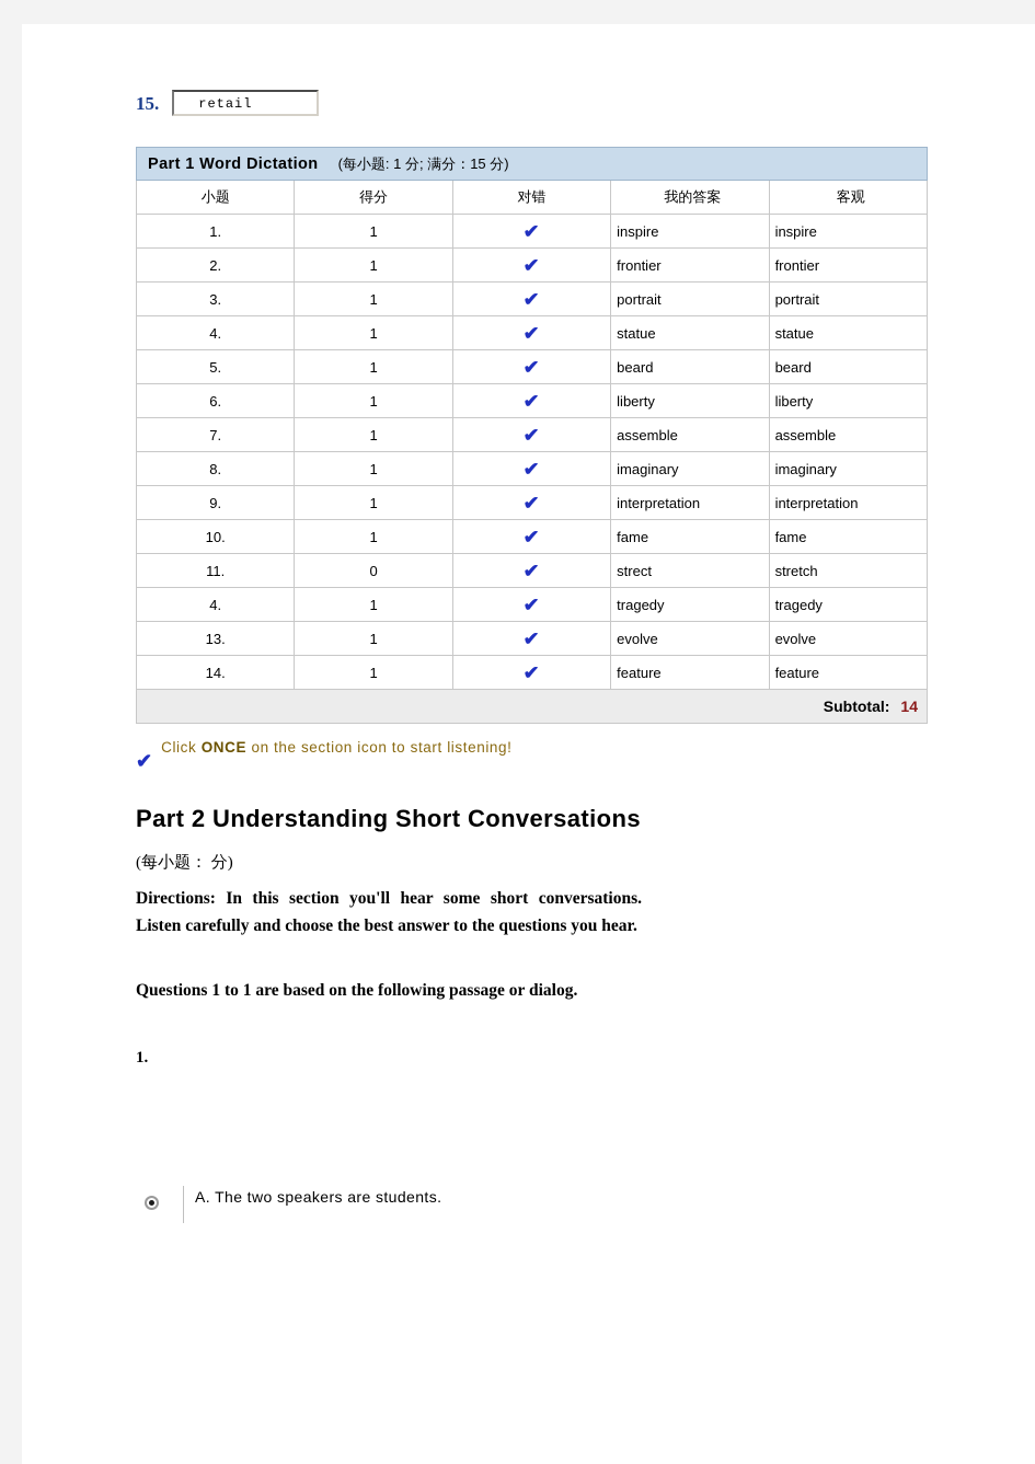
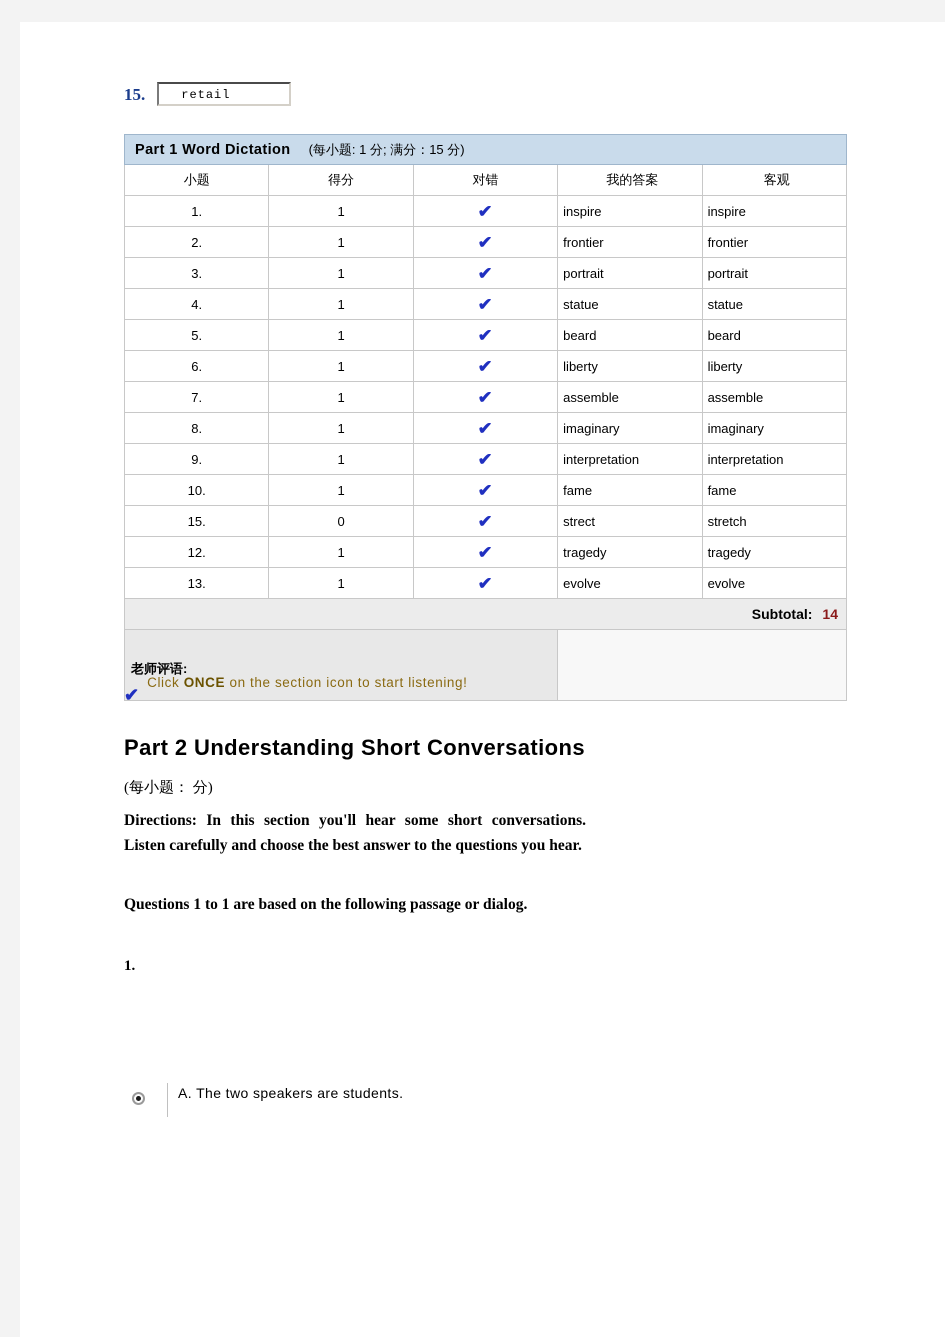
  15.
  retail
  Part 1 Word Dictation (每小题: 1 分; 满分：15 分)
  小题	得分	对错	我的答案	客观
  1.	1	✔	inspire	inspire
  2.	1	✔	frontier	frontier
  3.	1	✔	portrait	portrait
  4.	1	✔	statue	statue
  5.	1	✔	beard	beard
  6.	1	✔	liberty	liberty
  7.	1	✔	assemble	assemble
  8.	1	✔	imaginary	imaginary
  9.	1	✔	interpretation	interpretation
  10.	1	✔	fame	fame
- 11.	0	✔	strect	stretch
+ 15.	0	✔	strect	stretch
- 4.	1	✔	tragedy	tragedy
+ 12.	1	✔	tragedy	tragedy
  13.	1	✔	evolve	evolve
- 14.	1	✔	feature	feature
  Subtotal: 14
+ 老师评语:
  ✔
  Click ONCE on the section icon to start listening!
  Part 2 Understanding Short Conversations
  (每小题： 分)
  Directions: In this section you'll hear some short conversations. Listen carefully and choose the best answer to the questions you hear.
  Questions 1 to 1 are based on the following passage or dialog.
  1.
  A. The two speakers are students.
